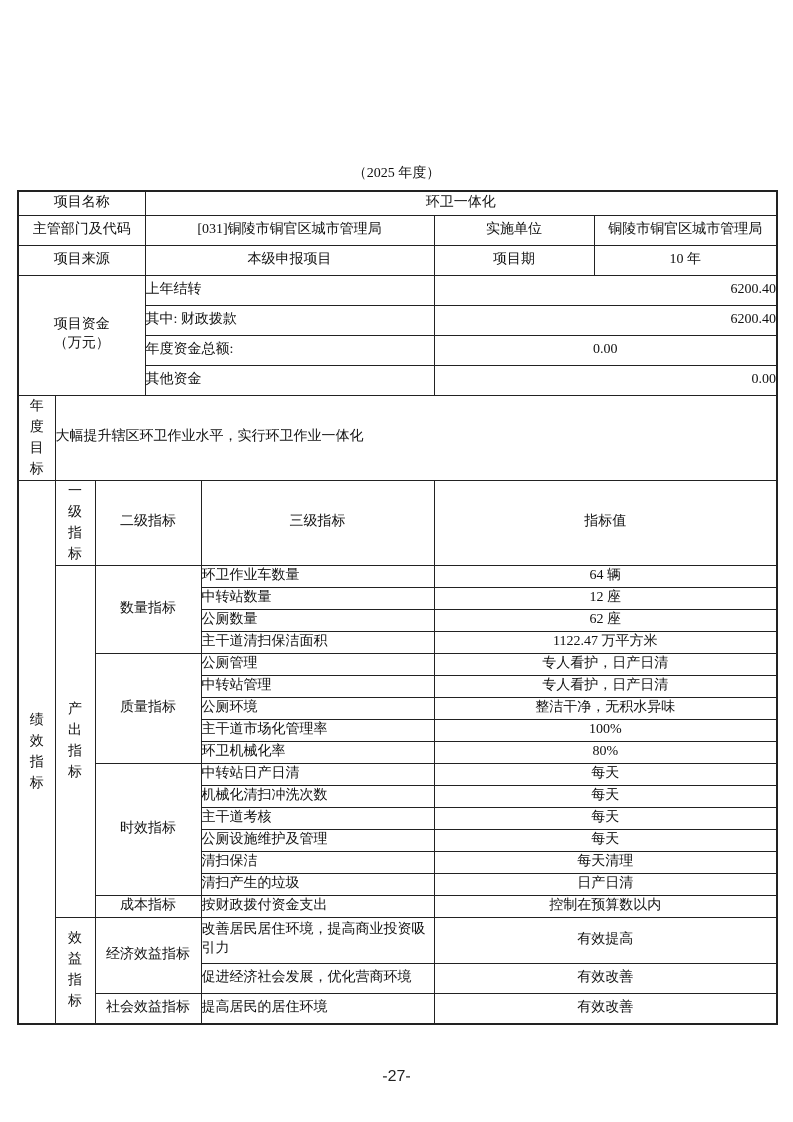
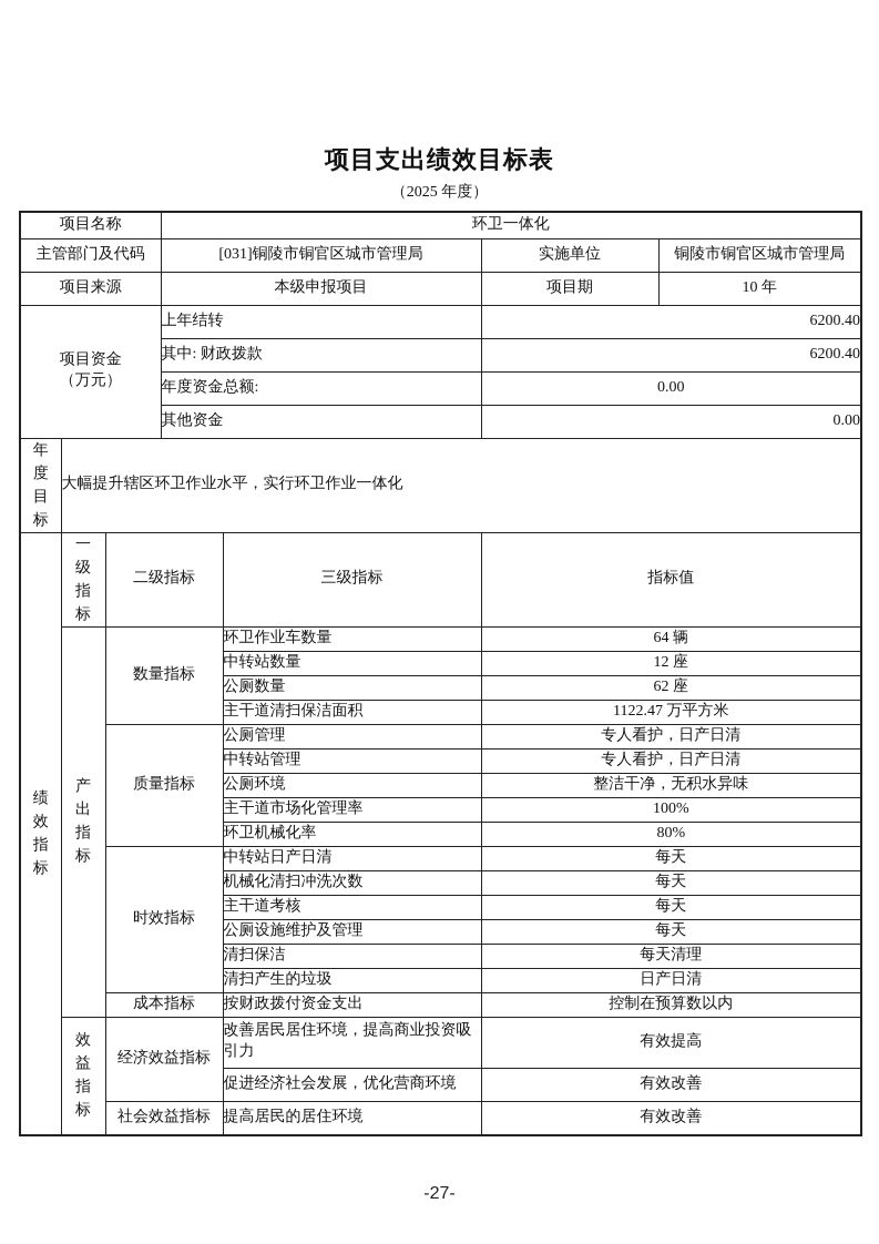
+ 项目支出绩效目标表
  （2025 年度）
  项目名称	环卫一体化
  主管部门及代码	[031]铜陵市铜官区城市管理局	实施单位	铜陵市铜官区城市管理局
  项目来源	本级申报项目	项目期	10 年
  项目资金 （万元）	上年结转	6200.40
  其中: 财政拨款	6200.40
  年度资金总额:	0.00
  其他资金	0.00
  年度目标	大幅提升辖区环卫作业水平，实行环卫作业一体化
  绩效指标	一级指标	二级指标	三级指标	指标值
  产出指标	数量指标	环卫作业车数量	64 辆
  中转站数量	12 座
  公厕数量	62 座
  主干道清扫保洁面积	1122.47 万平方米
  质量指标	公厕管理	专人看护，日产日清
  中转站管理	专人看护，日产日清
  公厕环境	整洁干净，无积水异味
  主干道市场化管理率	100%
  环卫机械化率	80%
  时效指标	中转站日产日清	每天
  机械化清扫冲洗次数	每天
  主干道考核	每天
  公厕设施维护及管理	每天
  清扫保洁	每天清理
  清扫产生的垃圾	日产日清
  成本指标	按财政拨付资金支出	控制在预算数以内
  效益指标	经济效益指标	改善居民居住环境，提高商业投资吸引力	有效提高
  促进经济社会发展，优化营商环境	有效改善
  社会效益指标	提高居民的居住环境	有效改善
  -27-
